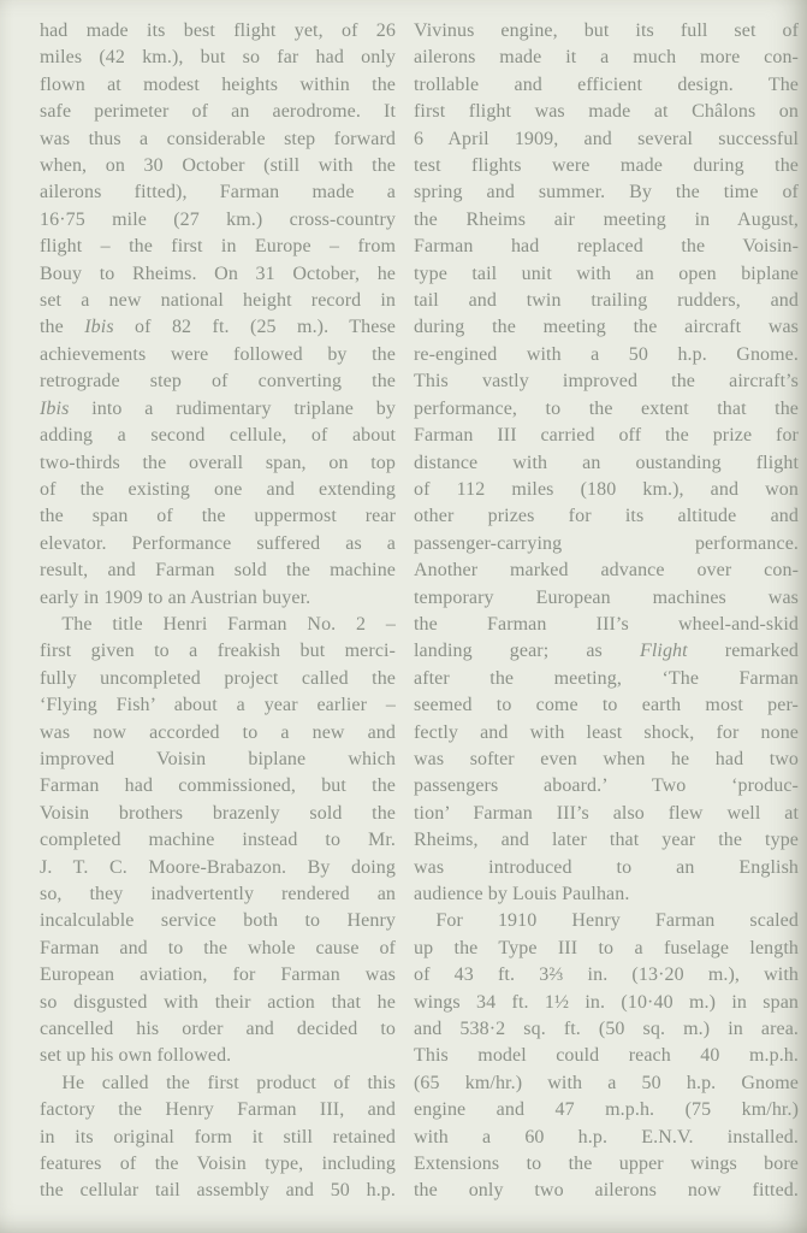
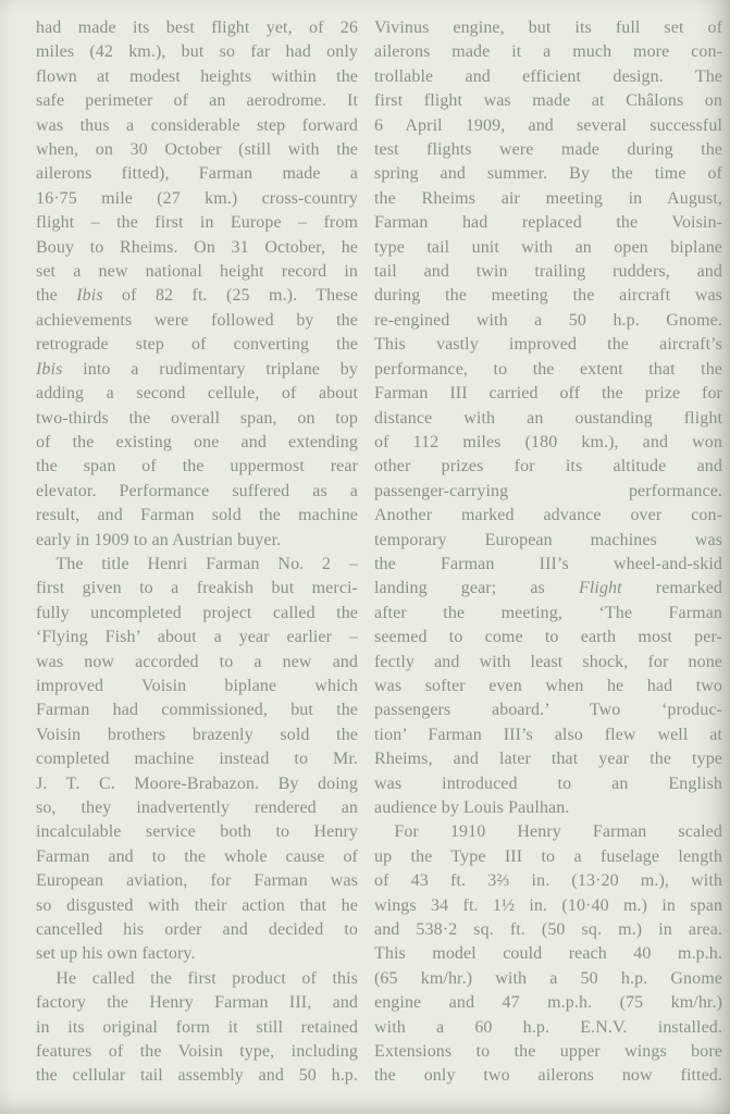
  had made its best flight yet, of 26
  miles (42 km.), but so far had only
  flown at modest heights within the
  safe perimeter of an aerodrome. It
  was thus a considerable step forward
  when, on 30 October (still with the
  ailerons fitted), Farman made a
  16·75 mile (27 km.) cross-country
  flight – the first in Europe – from
  Bouy to Rheims. On 31 October, he
  set a new national height record in
  the Ibis of 82 ft. (25 m.). These
  achievements were followed by the
  retrograde step of converting the
  Ibis into a rudimentary triplane by
  adding a second cellule, of about
  two-thirds the overall span, on top
  of the existing one and extending
  the span of the uppermost rear
  elevator. Performance suffered as a
  result, and Farman sold the machine
  early in 1909 to an Austrian buyer.
  The title Henri Farman No. 2 –
  first given to a freakish but merci-
  fully uncompleted project called the
  ‘Flying Fish’ about a year earlier –
  was now accorded to a new and
  improved Voisin biplane which
  Farman had commissioned, but the
  Voisin brothers brazenly sold the
  completed machine instead to Mr.
  J. T. C. Moore-Brabazon. By doing
  so, they inadvertently rendered an
  incalculable service both to Henry
  Farman and to the whole cause of
  European aviation, for Farman was
  so disgusted with their action that he
  cancelled his order and decided to
- set up his own followed.
+ set up his own factory.
  He called the first product of this
  factory the Henry Farman III, and
  in its original form it still retained
  features of the Voisin type, including
  the cellular tail assembly and 50 h.p.
  Vivinus engine, but its full set of
  ailerons made it a much more con-
  trollable and efficient design. The
  first flight was made at Châlons on
  6 April 1909, and several successful
  test flights were made during the
  spring and summer. By the time of
  the Rheims air meeting in August,
  Farman had replaced the Voisin-
  type tail unit with an open biplane
  tail and twin trailing rudders, and
  during the meeting the aircraft was
  re-engined with a 50 h.p. Gnome.
  This vastly improved the aircraft’s
  performance, to the extent that the
  Farman III carried off the prize for
  distance with an oustanding flight
  of 112 miles (180 km.), and won
  other prizes for its altitude and
  passenger-carrying performance.
  Another marked advance over con-
  temporary European machines was
  the Farman III’s wheel-and-skid
  landing gear; as Flight remarked
  after the meeting, ‘The Farman
  seemed to come to earth most per-
  fectly and with least shock, for none
  was softer even when he had two
  passengers aboard.’ Two ‘produc-
  tion’ Farman III’s also flew well at
  Rheims, and later that year the type
  was introduced to an English
  audience by Louis Paulhan.
  For 1910 Henry Farman scaled
  up the Type III to a fuselage length
  of 43 ft. 3⅔ in. (13·20 m.), with
  wings 34 ft. 1½ in. (10·40 m.) in span
  and 538·2 sq. ft. (50 sq. m.) in area.
  This model could reach 40 m.p.h.
  (65 km/hr.) with a 50 h.p. Gnome
  engine and 47 m.p.h. (75 km/hr.)
  with a 60 h.p. E.N.V. installed.
  Extensions to the upper wings bore
  the only two ailerons now fitted.
